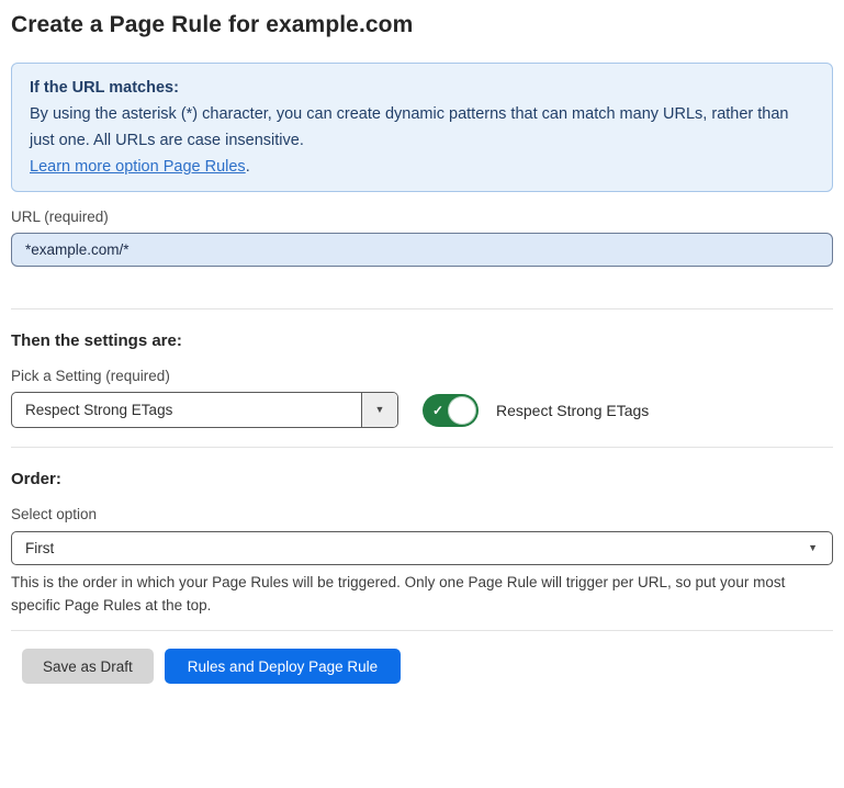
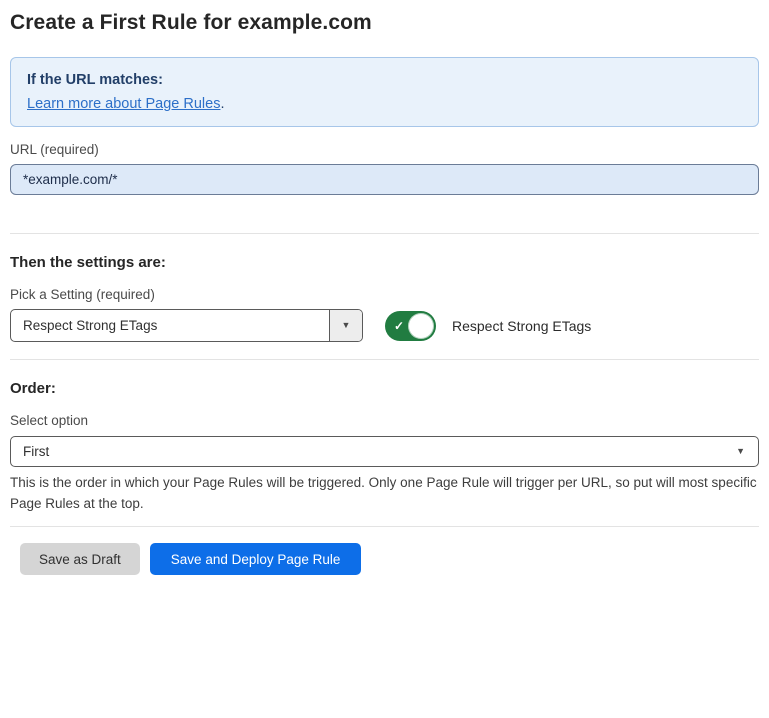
- Create a Page Rule for example.com
+ Create a First Rule for example.com
  If the URL matches:
- By using the asterisk (*) character, you can create dynamic patterns that can match many URLs, rather than just one. All URLs are case insensitive.
- Learn more option Page Rules.
+ Learn more about Page Rules.
  URL (required)
  *example.com/*
  Then the settings are:
  Pick a Setting (required)
  Respect Strong ETags
  ▼
  ✓
  Respect Strong ETags
  Order:
  Select option
  First
  ▼
- This is the order in which your Page Rules will be triggered. Only one Page Rule will trigger per URL, so put your most specific Page Rules at the top.
+ This is the order in which your Page Rules will be triggered. Only one Page Rule will trigger per URL, so put will most specific Page Rules at the top.
  Save as Draft
- Rules and Deploy Page Rule
+ Save and Deploy Page Rule
